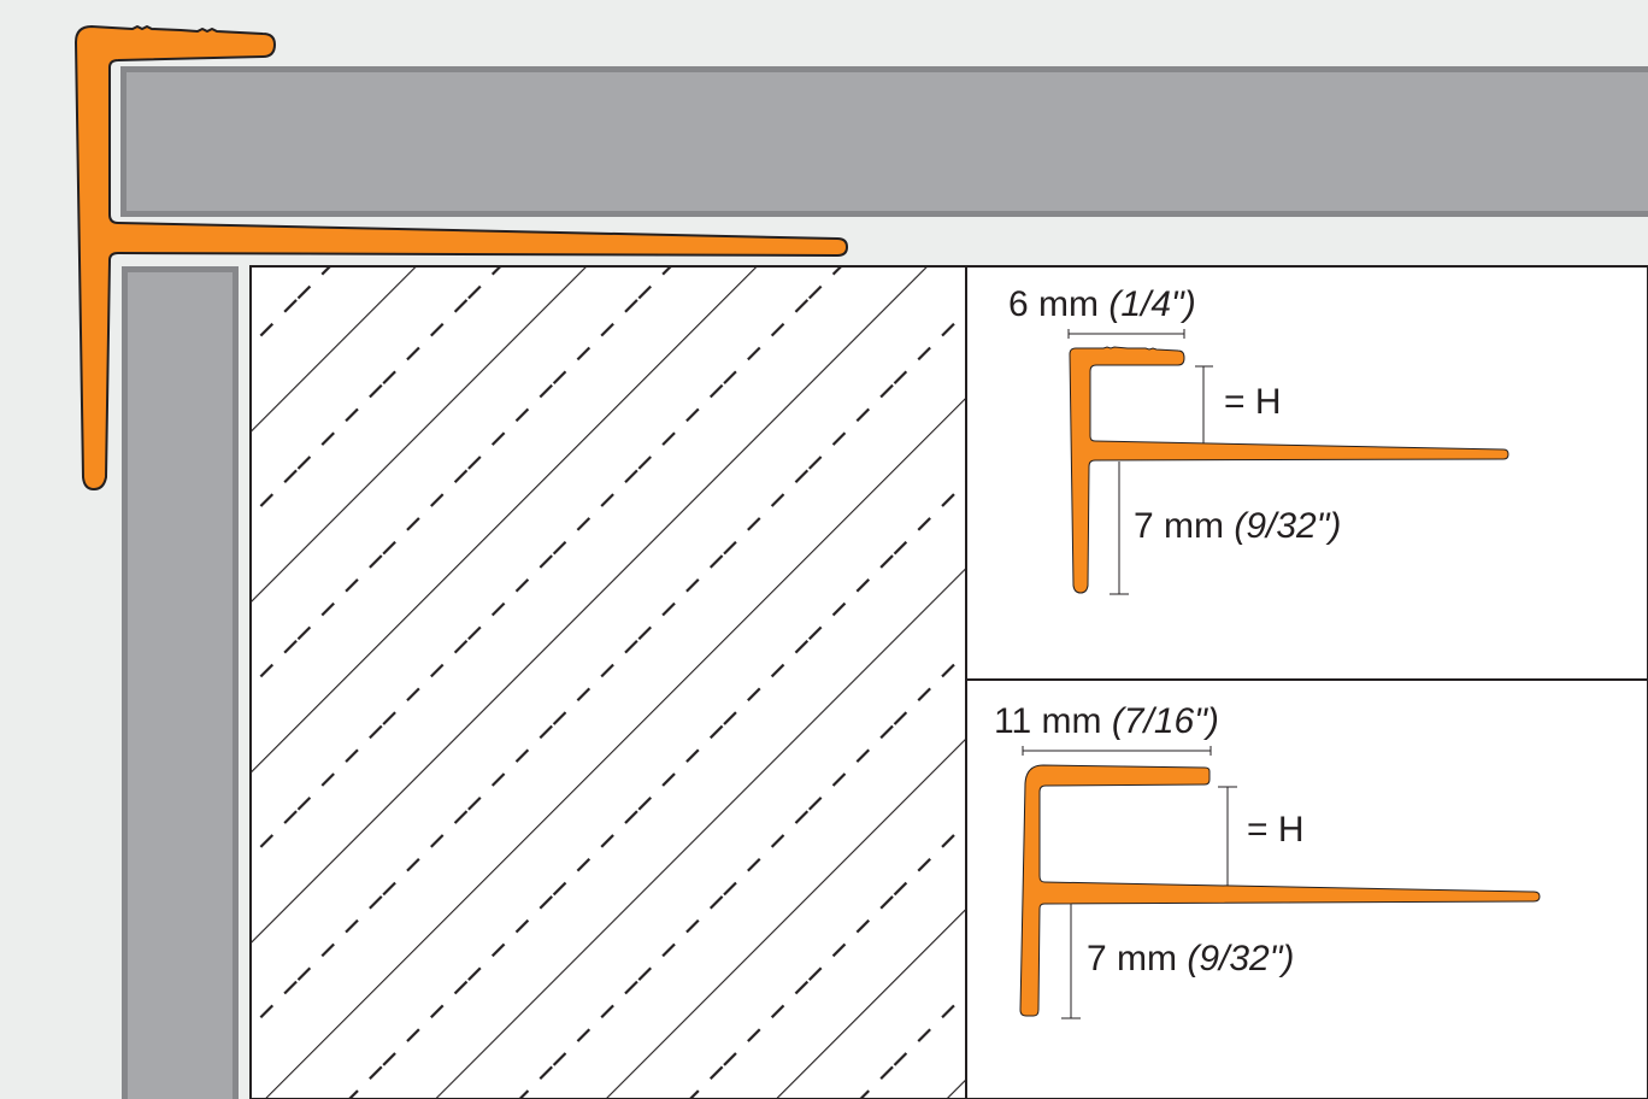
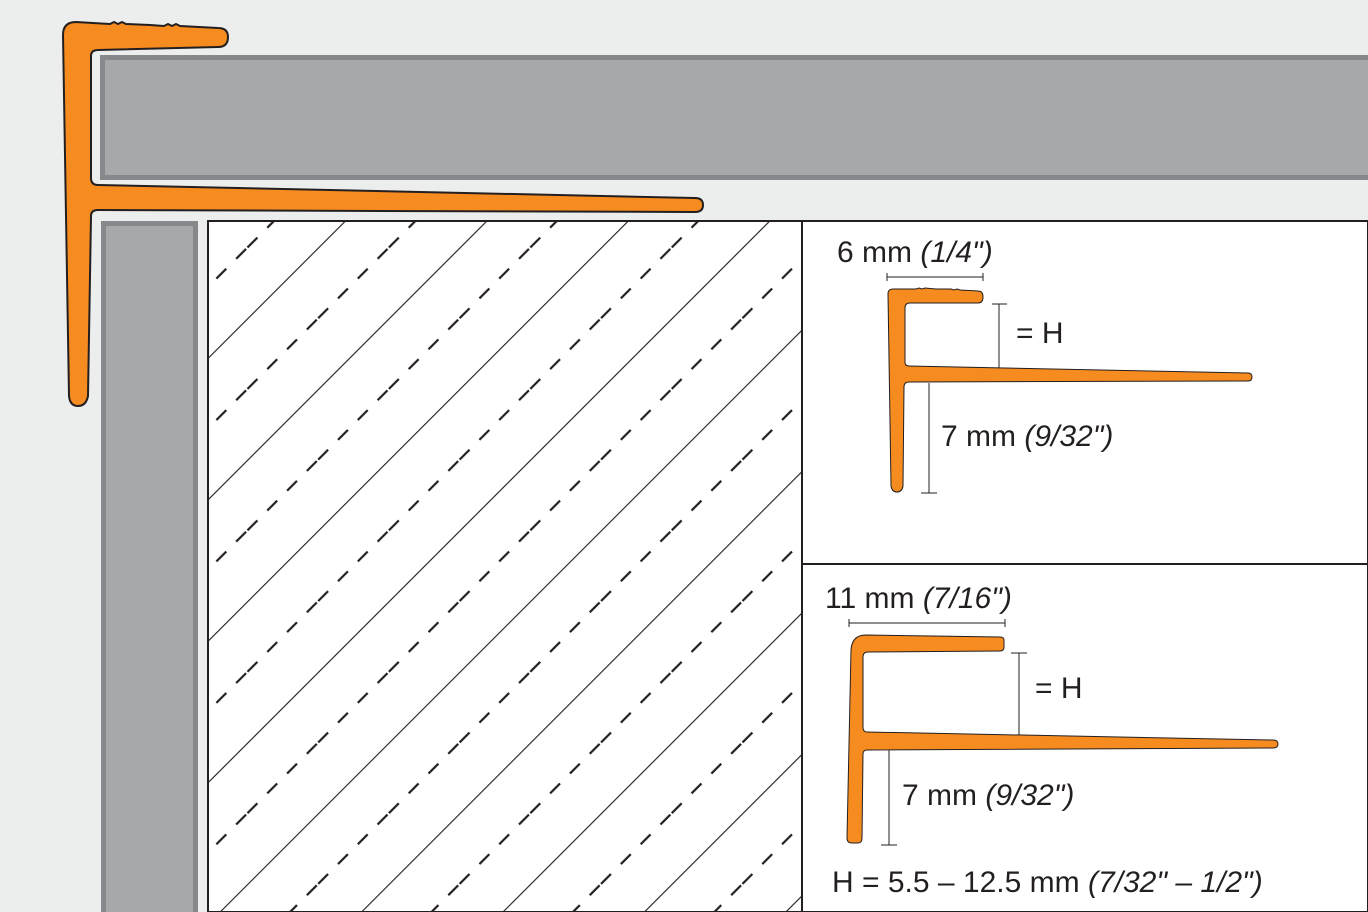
  6 mm (1/4")
  = H
  7 mm (9/32")
  11 mm (7/16")
  = H
  7 mm (9/32")
+ H = 5.5 – 12.5 mm (7/32" – 1/2")
